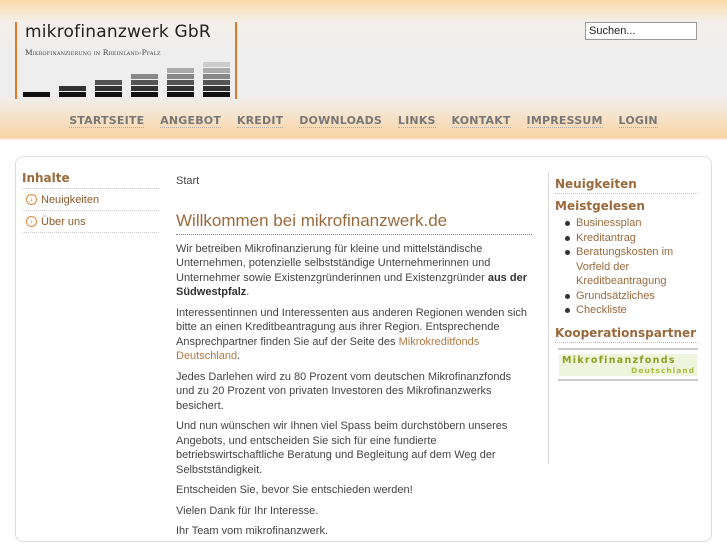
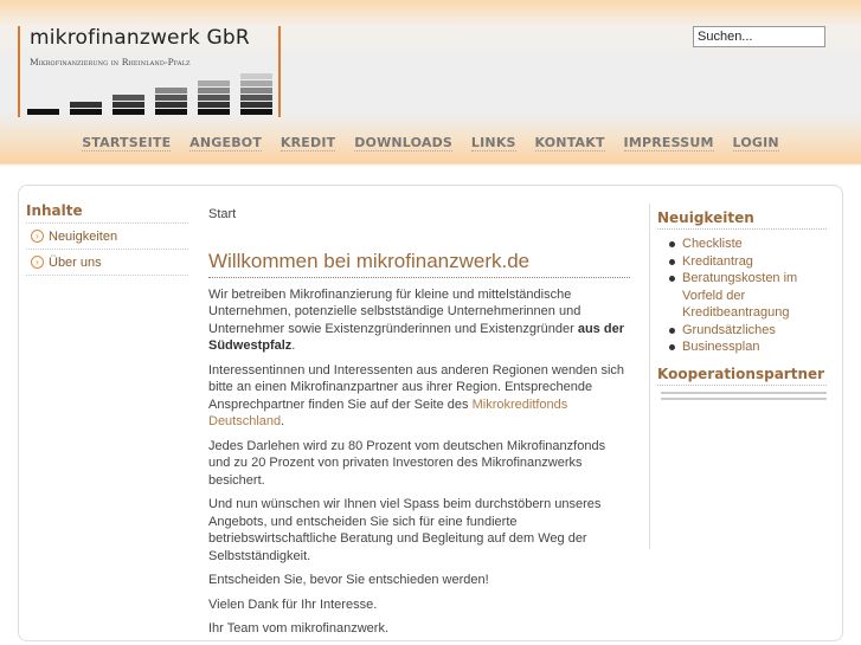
  mikrofinanzwerk GbR
  Mikrofinanzierung in Rheinland-Pfalz
  Suchen...
  STARTSEITE ANGEBOT KREDIT DOWNLOADS LINKS KONTAKT IMPRESSUM LOGIN
  Inhalte
  ›
  Neuigkeiten
  ›
  Über uns
  Start
  Willkommen bei mikrofinanzwerk.de
  Wir betreiben Mikrofinanzierung für kleine und mittelständische Unternehmen, potenzielle selbstständige Unternehmerinnen und Unternehmer sowie Existenzgründerinnen und Existenzgründer aus der Südwestpfalz.
- Interessentinnen und Interessenten aus anderen Regionen wenden sich bitte an einen Kreditbeantragung aus ihrer Region. Entsprechende Ansprechpartner finden Sie auf der Seite des Mikrokreditfonds Deutschland.
+ Interessentinnen und Interessenten aus anderen Regionen wenden sich bitte an einen Mikrofinanzpartner aus ihrer Region. Entsprechende Ansprechpartner finden Sie auf der Seite des Mikrokreditfonds Deutschland.
  Jedes Darlehen wird zu 80 Prozent vom deutschen Mikrofinanzfonds und zu 20 Prozent von privaten Investoren des Mikrofinanzwerks besichert.
  Und nun wünschen wir Ihnen viel Spass beim durchstöbern unseres Angebots, und entscheiden Sie sich für eine fundierte betriebswirtschaftliche Beratung und Begleitung auf dem Weg der Selbstständigkeit.
  Entscheiden Sie, bevor Sie entschieden werden!
  Vielen Dank für Ihr Interesse.
  Ihr Team vom mikrofinanzwerk.
  Neuigkeiten
- Meistgelesen
- Businessplan
+ Checkliste
  Kreditantrag
  Beratungskosten im Vorfeld der Kreditbeantragung
  Grundsätzliches
- Checkliste
+ Businessplan
  Kooperationspartner
- Mikrofinanzfonds
- Deutschland
